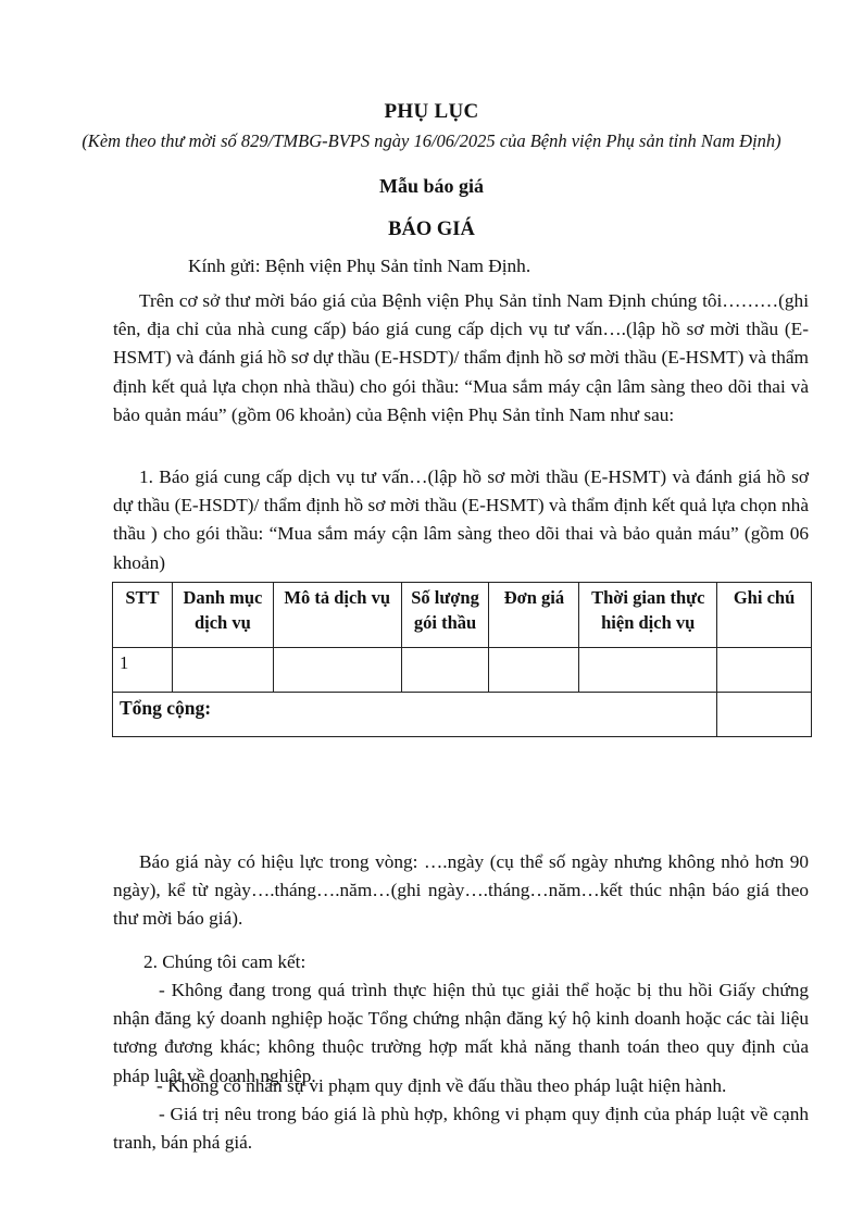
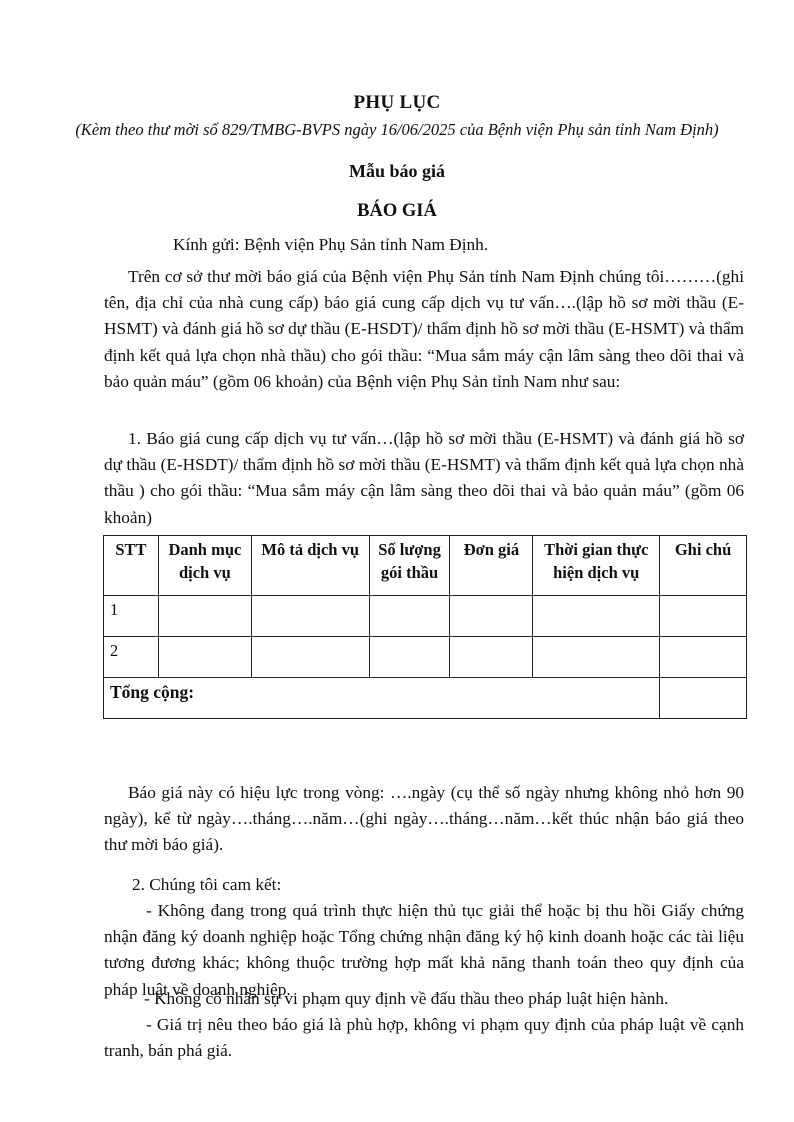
  PHỤ LỤC
  (Kèm theo thư mời số 829/TMBG-BVPS ngày 16/06/2025 của Bệnh viện Phụ sản tỉnh Nam Định)
  Mẫu báo giá
  BÁO GIÁ
  Kính gửi: Bệnh viện Phụ Sản tỉnh Nam Định.
  Trên cơ sở thư mời báo giá của Bệnh viện Phụ Sản tỉnh Nam Định chúng tôi………(ghi tên, địa chỉ của nhà cung cấp) báo giá cung cấp dịch vụ tư vấn….(lập hồ sơ mời thầu (E-HSMT) và đánh giá hồ sơ dự thầu (E-HSDT)/ thẩm định hồ sơ mời thầu (E-HSMT) và thẩm định kết quả lựa chọn nhà thầu) cho gói thầu: “Mua sắm máy cận lâm sàng theo dõi thai và bảo quản máu” (gồm 06 khoản) của Bệnh viện Phụ Sản tỉnh Nam như sau:
  1. Báo giá cung cấp dịch vụ tư vấn…(lập hồ sơ mời thầu (E-HSMT) và đánh giá hồ sơ dự thầu (E-HSDT)/ thẩm định hồ sơ mời thầu (E-HSMT) và thẩm định kết quả lựa chọn nhà thầu ) cho gói thầu: “Mua sắm máy cận lâm sàng theo dõi thai và bảo quản máu” (gồm 06 khoản)
  STT	Danh mục dịch vụ	Mô tả dịch vụ	Số lượng gói thầu	Đơn giá	Thời gian thực hiện dịch vụ	Ghi chú
  1
+ 2
  Tổng cộng:
  Báo giá này có hiệu lực trong vòng: ….ngày (cụ thể số ngày nhưng không nhỏ hơn 90 ngày), kể từ ngày….tháng….năm…(ghi ngày….tháng…năm…kết thúc nhận báo giá theo thư mời báo giá).
  2. Chúng tôi cam kết:
  - Không đang trong quá trình thực hiện thủ tục giải thể hoặc bị thu hồi Giấy chứng nhận đăng ký doanh nghiệp hoặc Tổng chứng nhận đăng ký hộ kinh doanh hoặc các tài liệu tương đương khác; không thuộc trường hợp mất khả năng thanh toán theo quy định của pháp luật về doanh nghiệp.
  - Không có nhân sự vi phạm quy định về đấu thầu theo pháp luật hiện hành.
- - Giá trị nêu trong báo giá là phù hợp, không vi phạm quy định của pháp luật về cạnh tranh, bán phá giá.
+ - Giá trị nêu theo báo giá là phù hợp, không vi phạm quy định của pháp luật về cạnh tranh, bán phá giá.
